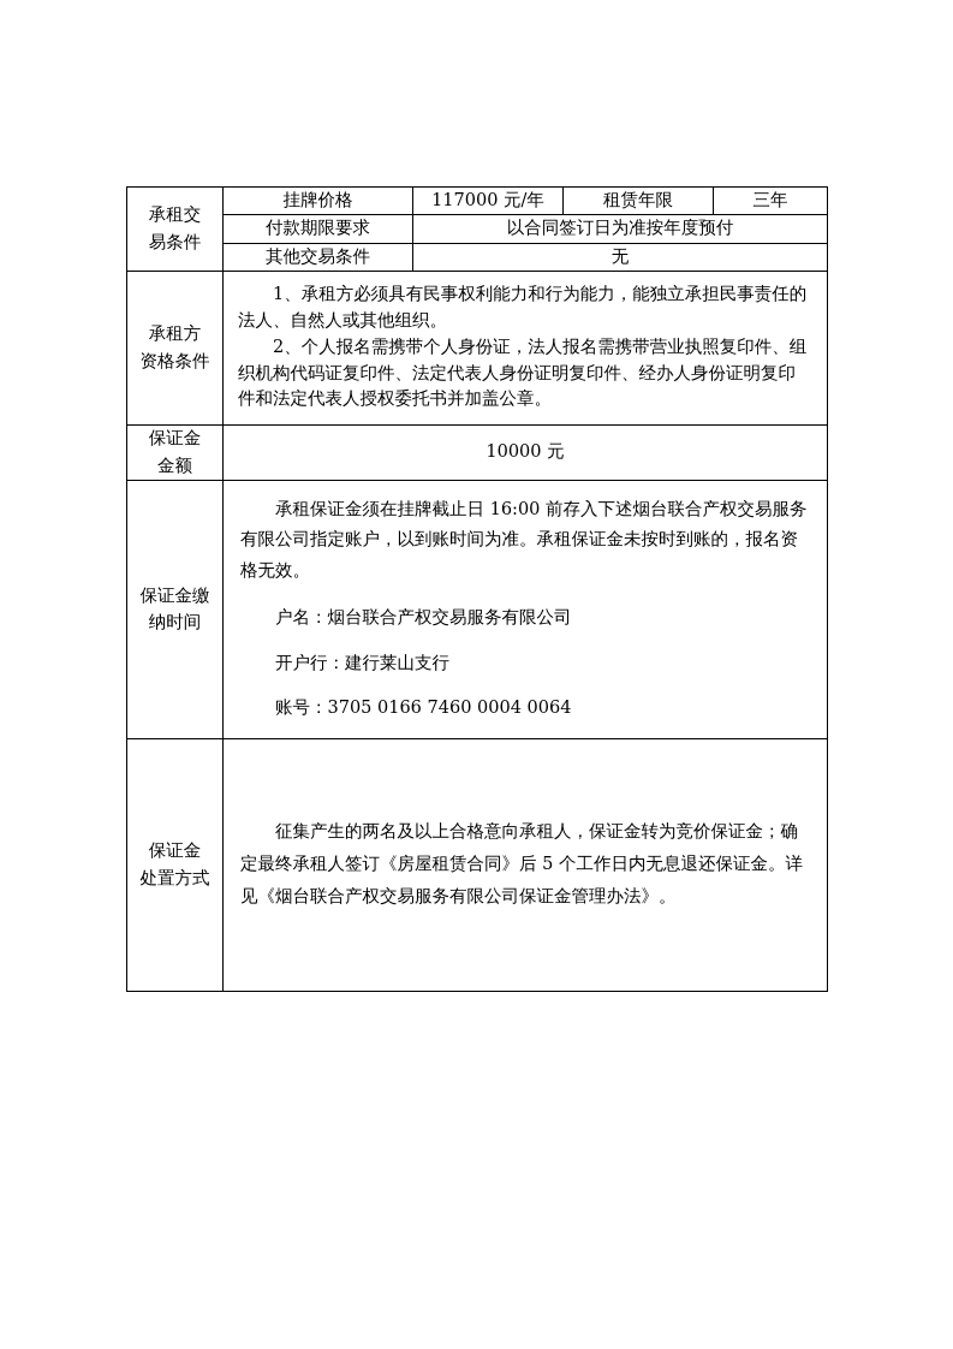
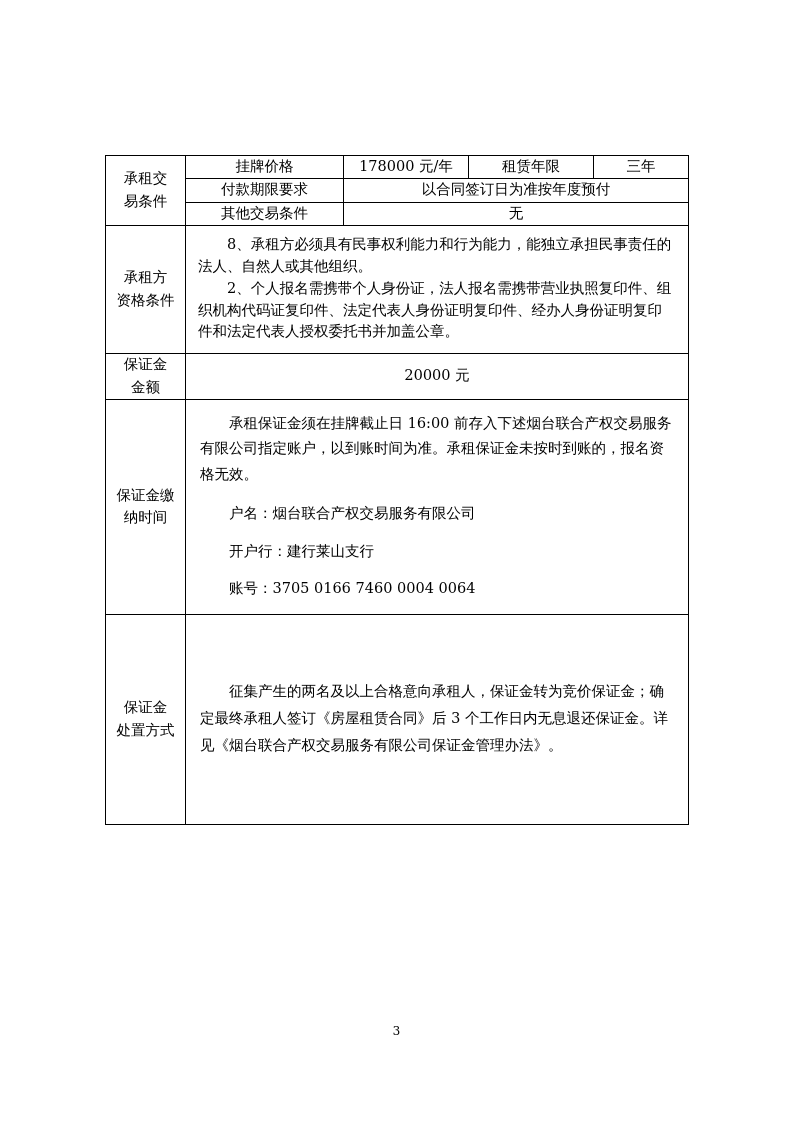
- 承租交 易条件	挂牌价格	117000 元/年	租赁年限	三年
+ 承租交 易条件	挂牌价格	178000 元/年	租赁年限	三年
  付款期限要求	以合同签订日为准按年度预付
  其他交易条件	无
- 承租方 资格条件	1、承租方必须具有民事权利能力和行为能力，能独立承担民事责任的法人、自然人或其他组织。 2、个人报名需携带个人身份证，法人报名需携带营业执照复印件、组织机构代码证复印件、法定代表人身份证明复印件、经办人身份证明复印件和法定代表人授权委托书并加盖公章。
+ 承租方 资格条件	8、承租方必须具有民事权利能力和行为能力，能独立承担民事责任的法人、自然人或其他组织。 2、个人报名需携带个人身份证，法人报名需携带营业执照复印件、组织机构代码证复印件、法定代表人身份证明复印件、经办人身份证明复印件和法定代表人授权委托书并加盖公章。
- 保证金 金额	10000 元
+ 保证金 金额	20000 元
  保证金缴 纳时间	承租保证金须在挂牌截止日 16:00 前存入下述烟台联合产权交易服务有限公司指定账户，以到账时间为准。承租保证金未按时到账的，报名资格无效。 户名：烟台联合产权交易服务有限公司 开户行：建行莱山支行 账号：3705 0166 7460 0004 0064
- 保证金 处置方式	征集产生的两名及以上合格意向承租人，保证金转为竞价保证金；确定最终承租人签订《房屋租赁合同》后 5 个工作日内无息退还保证金。详见《烟台联合产权交易服务有限公司保证金管理办法》。
+ 保证金 处置方式	征集产生的两名及以上合格意向承租人，保证金转为竞价保证金；确定最终承租人签订《房屋租赁合同》后 3 个工作日内无息退还保证金。详见《烟台联合产权交易服务有限公司保证金管理办法》。
+ 3
